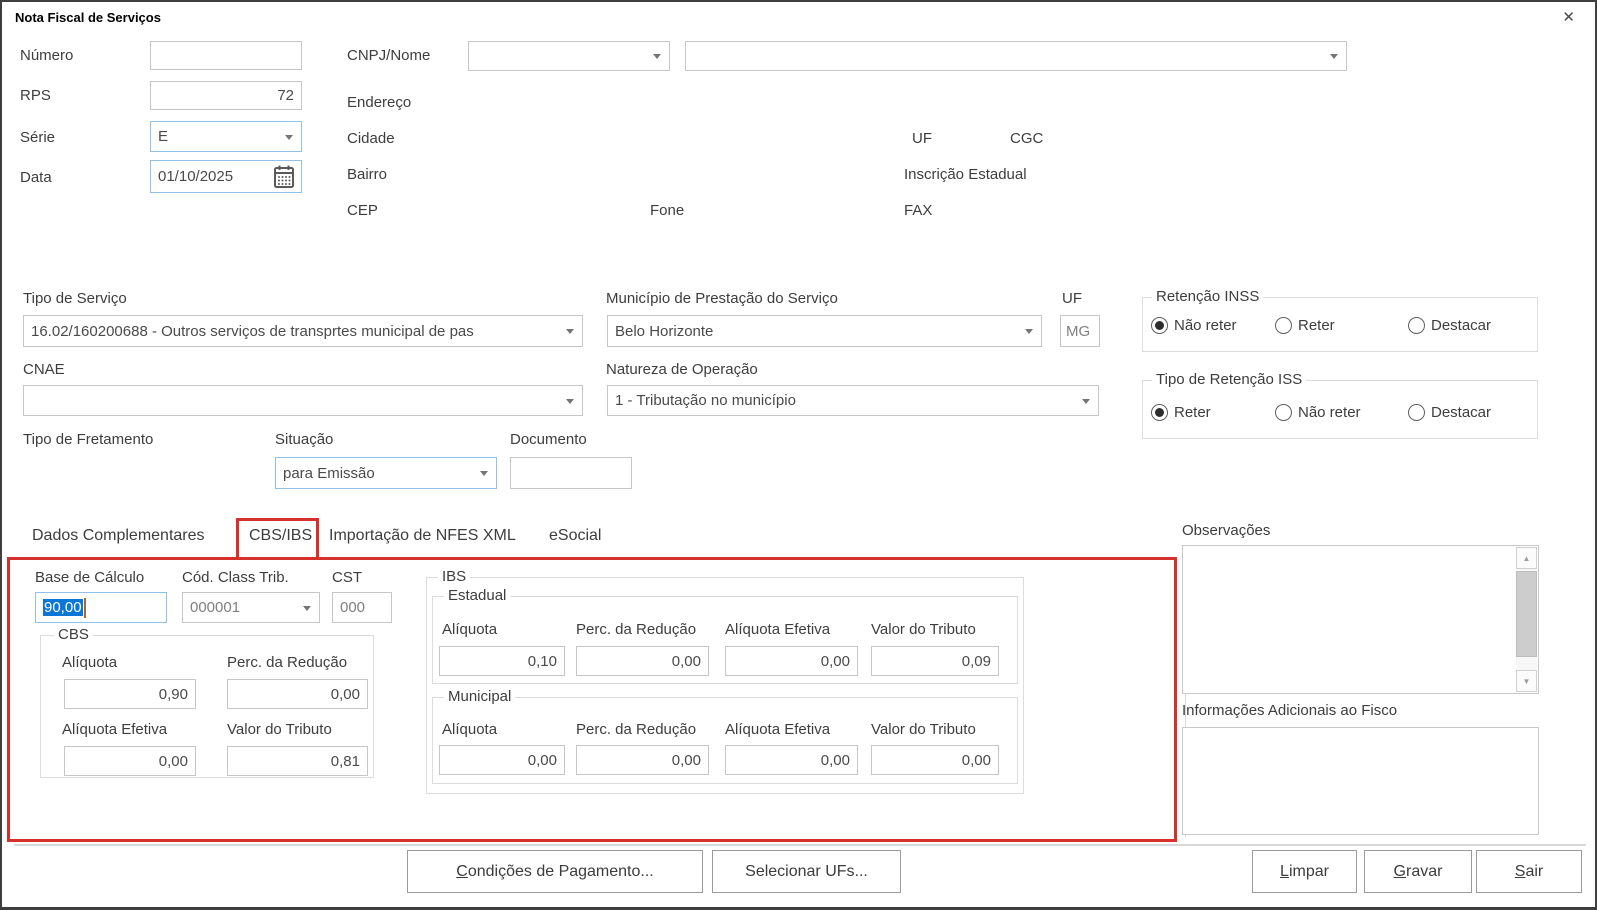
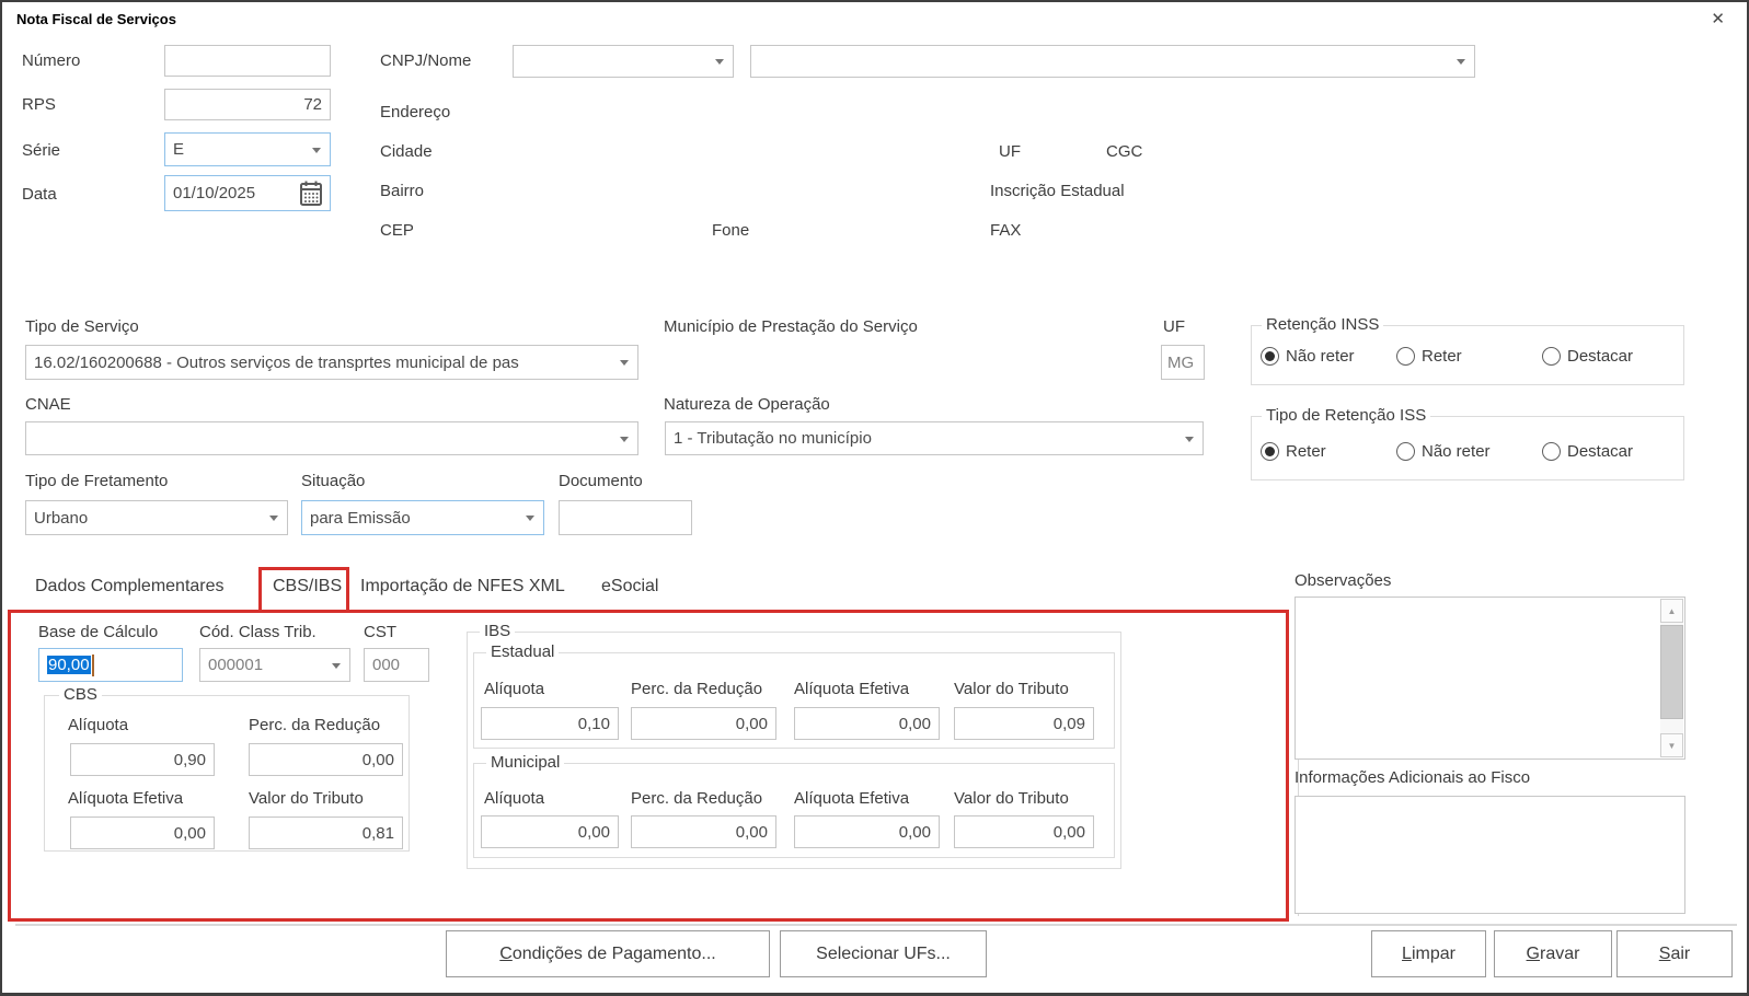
  Nota Fiscal de Serviços
  ✕
  Número
  RPS
  72
  Série
  E
  Data
  01/10/2025
  CNPJ/Nome
  Endereço
  Cidade
  UF
  CGC
  Bairro
  Inscrição Estadual
  CEP
  Fone
  FAX
  Tipo de Serviço
  16.02/160200688 - Outros serviços de transprtes municipal de pas
  Município de Prestação do Serviço
- Belo Horizonte
  UF
  MG
  Retenção INSS
  Não reter
  Reter
  Destacar
  CNAE
  Natureza de Operação
  1 - Tributação no município
  Tipo de Retenção ISS
  Reter
  Não reter
  Destacar
  Tipo de Fretamento
+ Urbano
  Situação
  para Emissão
  Documento
  Dados Complementares
  CBS/IBS
  Importação de NFES XML
  eSocial
  Base de Cálculo
  90,00
  Cód. Class Trib.
  000001
  CST
  000
  CBS
  Alíquota
  0,90
  Perc. da Redução
  0,00
  Alíquota Efetiva
  0,00
  Valor do Tributo
  0,81
  IBS
  Estadual
  Alíquota
  Perc. da Redução
  Alíquota Efetiva
  Valor do Tributo
  0,10
  0,00
  0,00
  0,09
  Municipal
  Alíquota
  Perc. da Redução
  Alíquota Efetiva
  Valor do Tributo
  0,00
  0,00
  0,00
  0,00
  Observações
  ▲
  ▼
  Informações Adicionais ao Fisco
  C
  ondições de Pagamento...
  Selecionar UFs...
  L
  impar
  G
  ravar
  S
  air
